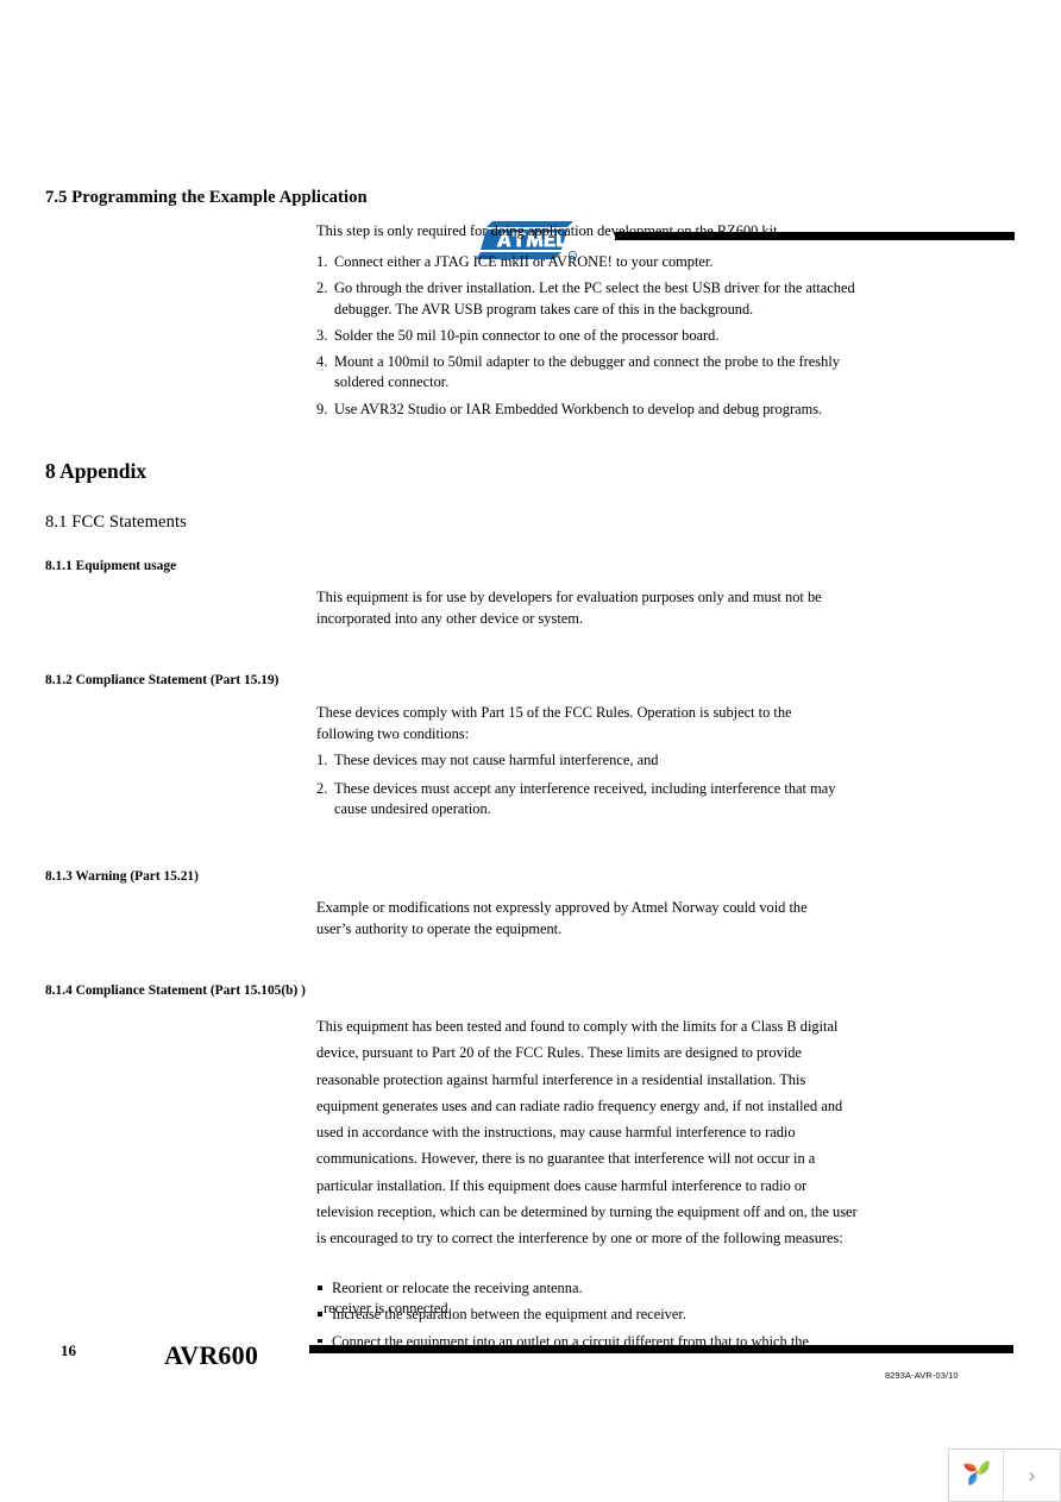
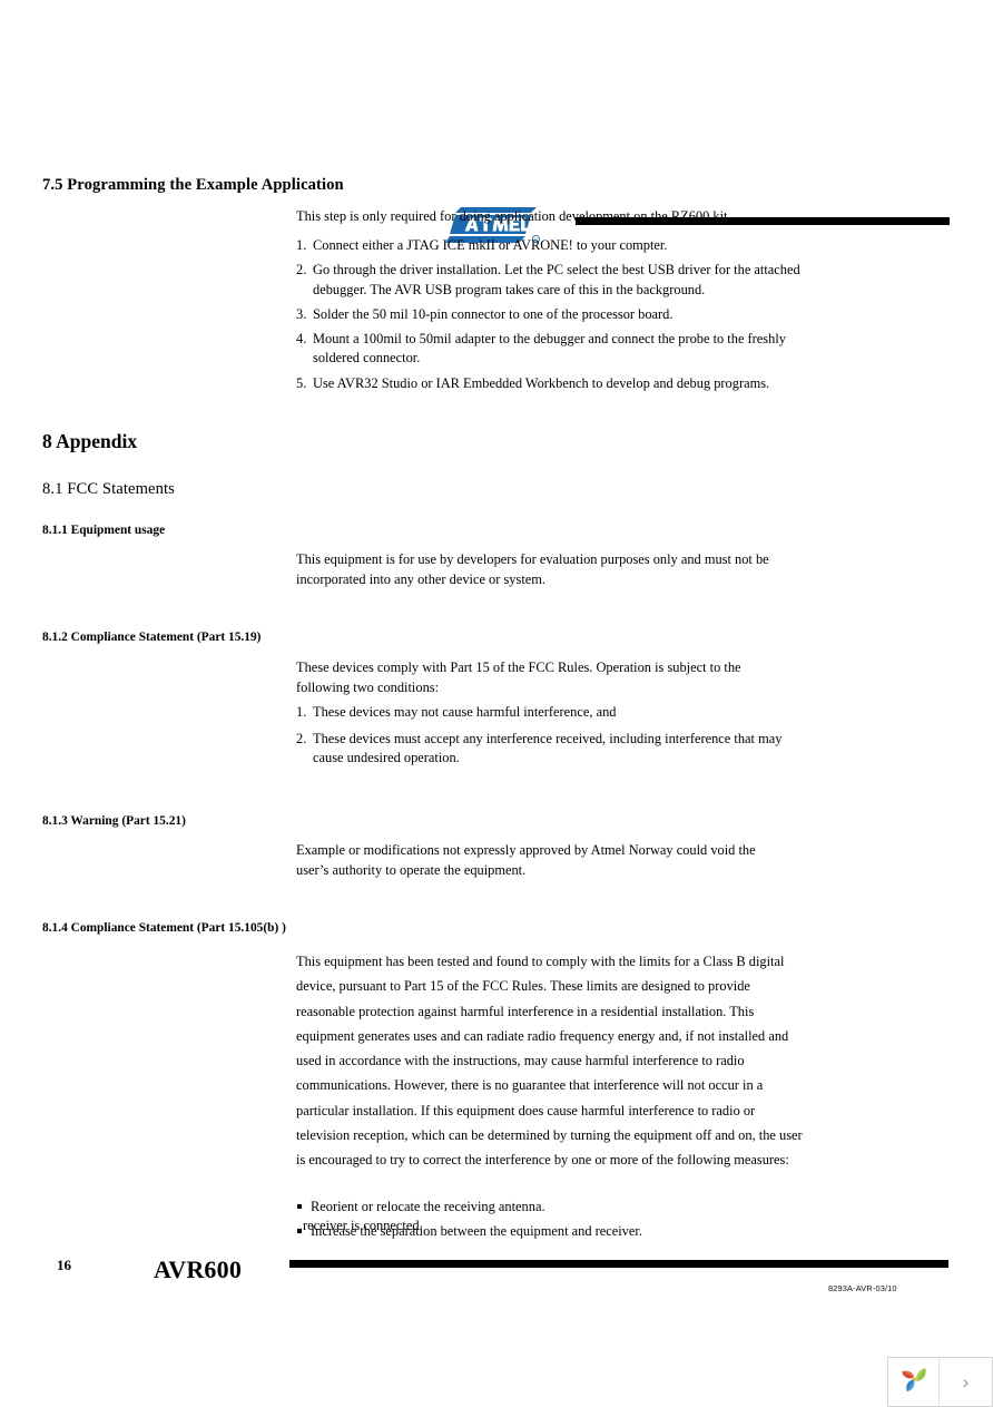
  7.5 Programming the Example Application
  This step is only required for doing application development on the RZ600 kit.
  1.
  Connect either a JTAG ICE mkII or AVRONE! to your compter.
  2.
  Go through the driver installation. Let the PC select the best USB driver for the attached debugger. The AVR USB program takes care of this in the background.
  3.
  Solder the 50 mil 10-pin connector to one of the processor board.
  4.
  Mount a 100mil to 50mil adapter to the debugger and connect the probe to the freshly soldered connector.
- 9.
+ 5.
  Use AVR32 Studio or IAR Embedded Workbench to develop and debug programs.
  8 Appendix
  8.1 FCC Statements
  8.1.1 Equipment usage
  This equipment is for use by developers for evaluation purposes only and must not be incorporated into any other device or system.
  8.1.2 Compliance Statement (Part 15.19)
  These devices comply with Part 15 of the FCC Rules. Operation is subject to the following two conditions:
  1.
  These devices may not cause harmful interference, and
  2.
  These devices must accept any interference received, including interference that may cause undesired operation.
  8.1.3 Warning (Part 15.21)
  Example or modifications not expressly approved by Atmel Norway could void the user’s authority to operate the equipment.
  8.1.4 Compliance Statement (Part 15.105(b) )
- This equipment has been tested and found to comply with the limits for a Class B digital device, pursuant to Part 20 of the FCC Rules. These limits are designed to provide reasonable protection against harmful interference in a residential installation. This equipment generates uses and can radiate radio frequency energy and, if not installed and used in accordance with the instructions, may cause harmful interference to radio communications. However, there is no guarantee that interference will not occur in a particular installation. If this equipment does cause harmful interference to radio or television reception, which can be determined by turning the equipment off and on, the user is encouraged to try to correct the interference by one or more of the following measures:
+ This equipment has been tested and found to comply with the limits for a Class B digital device, pursuant to Part 15 of the FCC Rules. These limits are designed to provide reasonable protection against harmful interference in a residential installation. This equipment generates uses and can radiate radio frequency energy and, if not installed and used in accordance with the instructions, may cause harmful interference to radio communications. However, there is no guarantee that interference will not occur in a particular installation. If this equipment does cause harmful interference to radio or television reception, which can be determined by turning the equipment off and on, the user is encouraged to try to correct the interference by one or more of the following measures:
  Reorient or relocate the receiving antenna.
  Increase the separation between the equipment and receiver.
- Connect the equipment into an outlet on a circuit different from that to which the
  receiver is connected.
  16
  AVR600
  8293A-AVR-03/10
  ›
